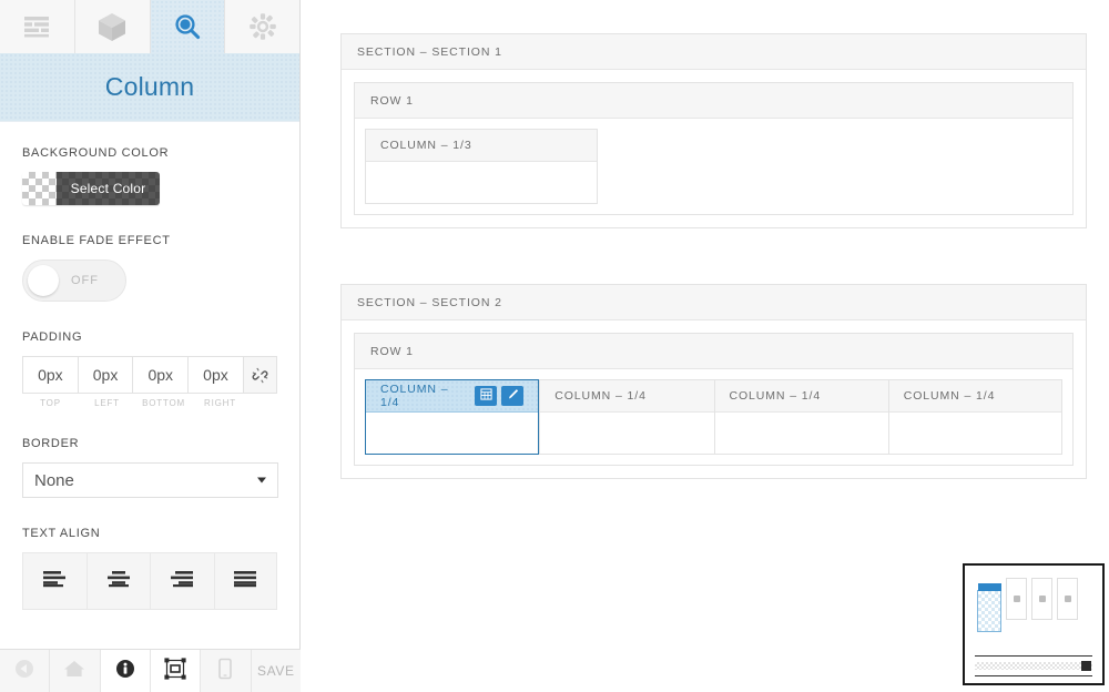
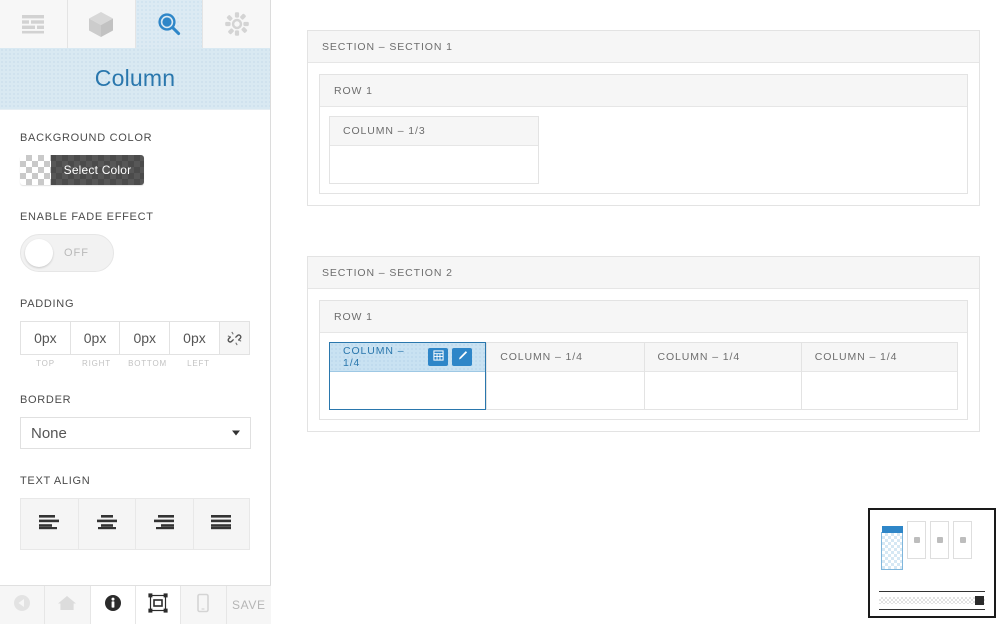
  Column
  BACKGROUND COLOR
  Select Color
  ENABLE FADE EFFECT
  OFF
  PADDING
  0px
  0px
  0px
  0px
  TOP
- LEFT
+ RIGHT
  BOTTOM
- RIGHT
+ LEFT
  BORDER
  None
  TEXT ALIGN
  SAVE
  SECTION – SECTION 1
  ROW 1
  COLUMN – 1/3
  SECTION – SECTION 2
  ROW 1
  COLUMN – 1/4
  COLUMN – 1/4
  COLUMN – 1/4
  COLUMN – 1/4
